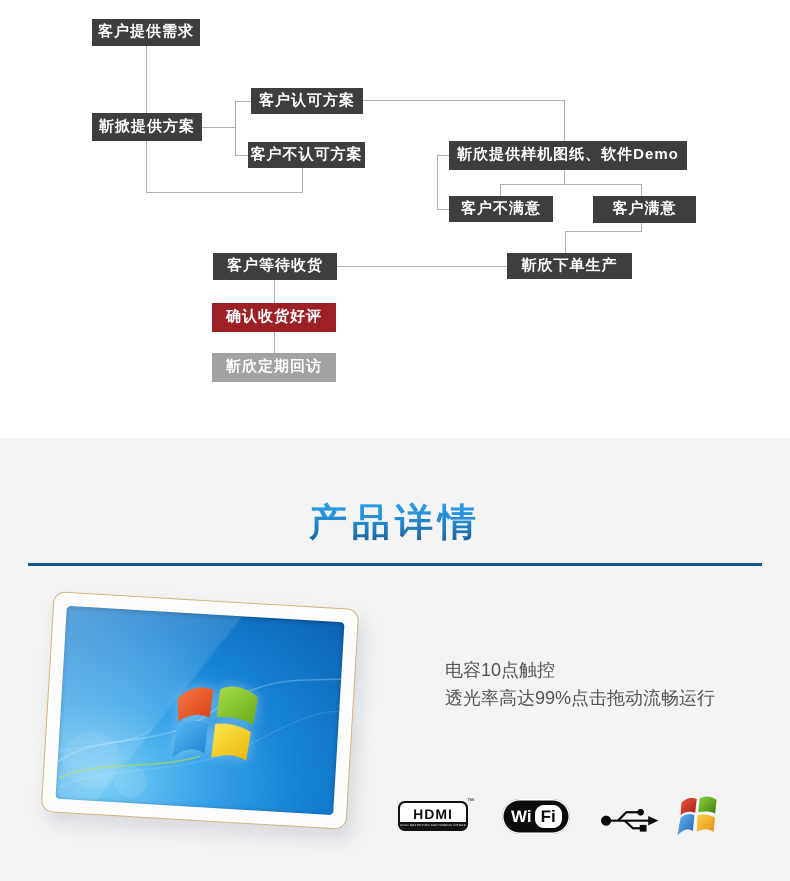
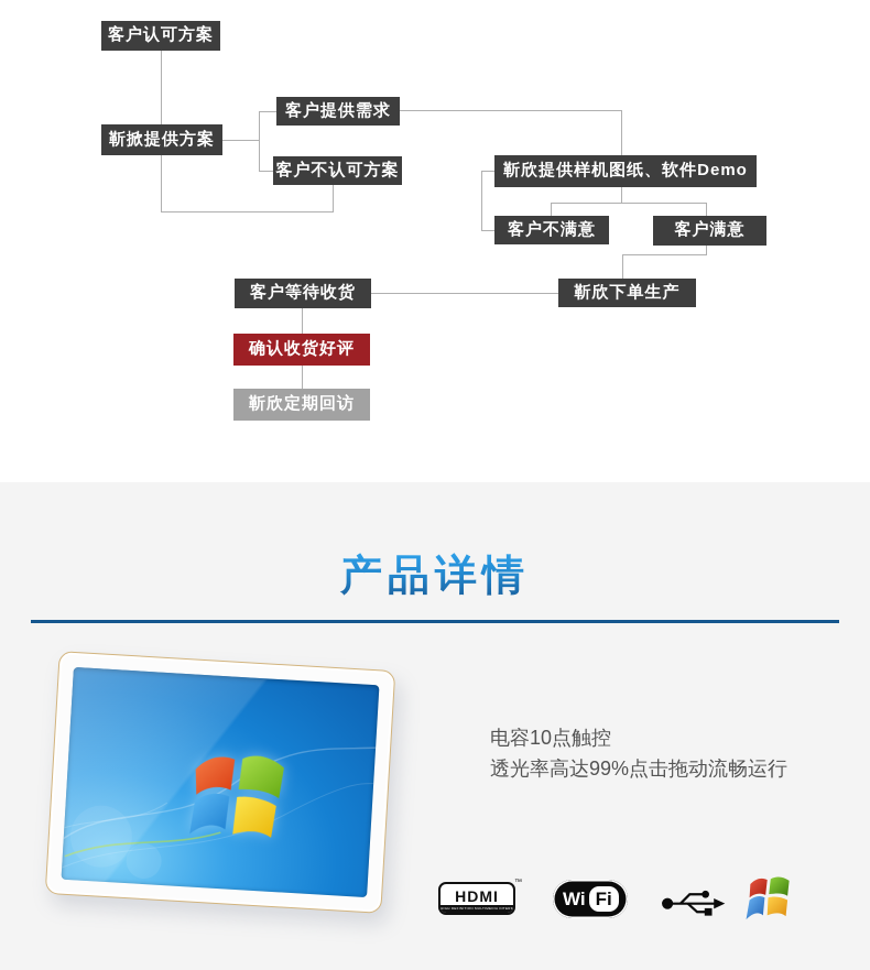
- 客户提供需求
+ 客户认可方案
  靳掀提供方案
- 客户认可方案
+ 客户提供需求
  客户不认可方案
  靳欣提供样机图纸、软件Demo
  客户不满意
  客户满意
  靳欣下单生产
  客户等待收货
  确认收货好评
  靳欣定期回访
  产品详情
  电容10点触控
  透光率高达99%点击拖动流畅运行
  HDMI
  Wi
  Fi
